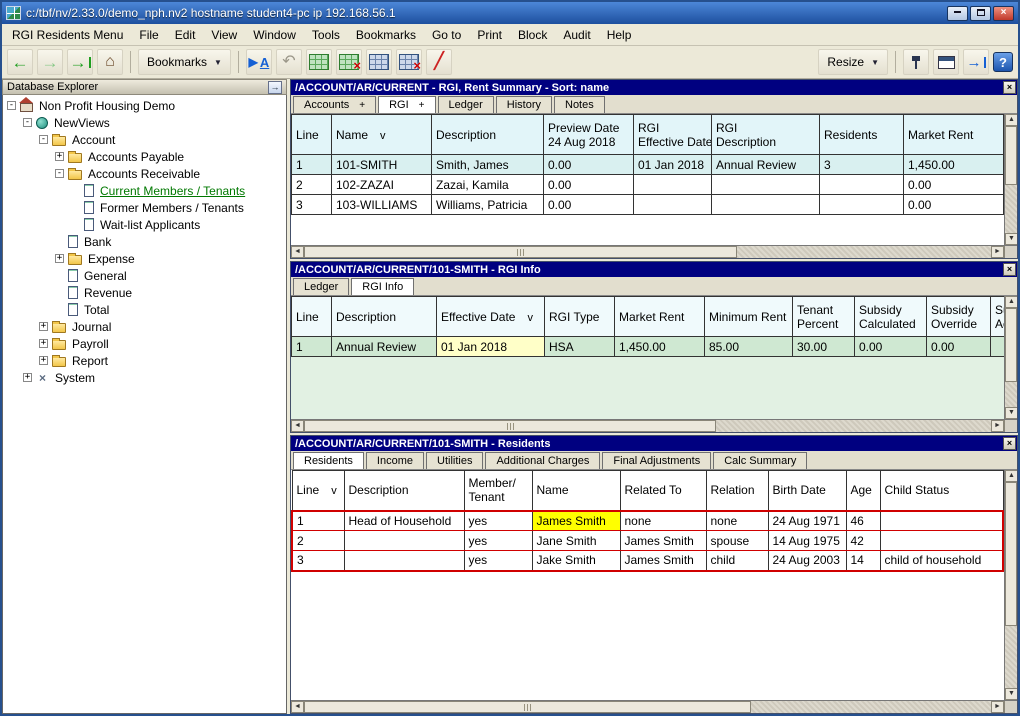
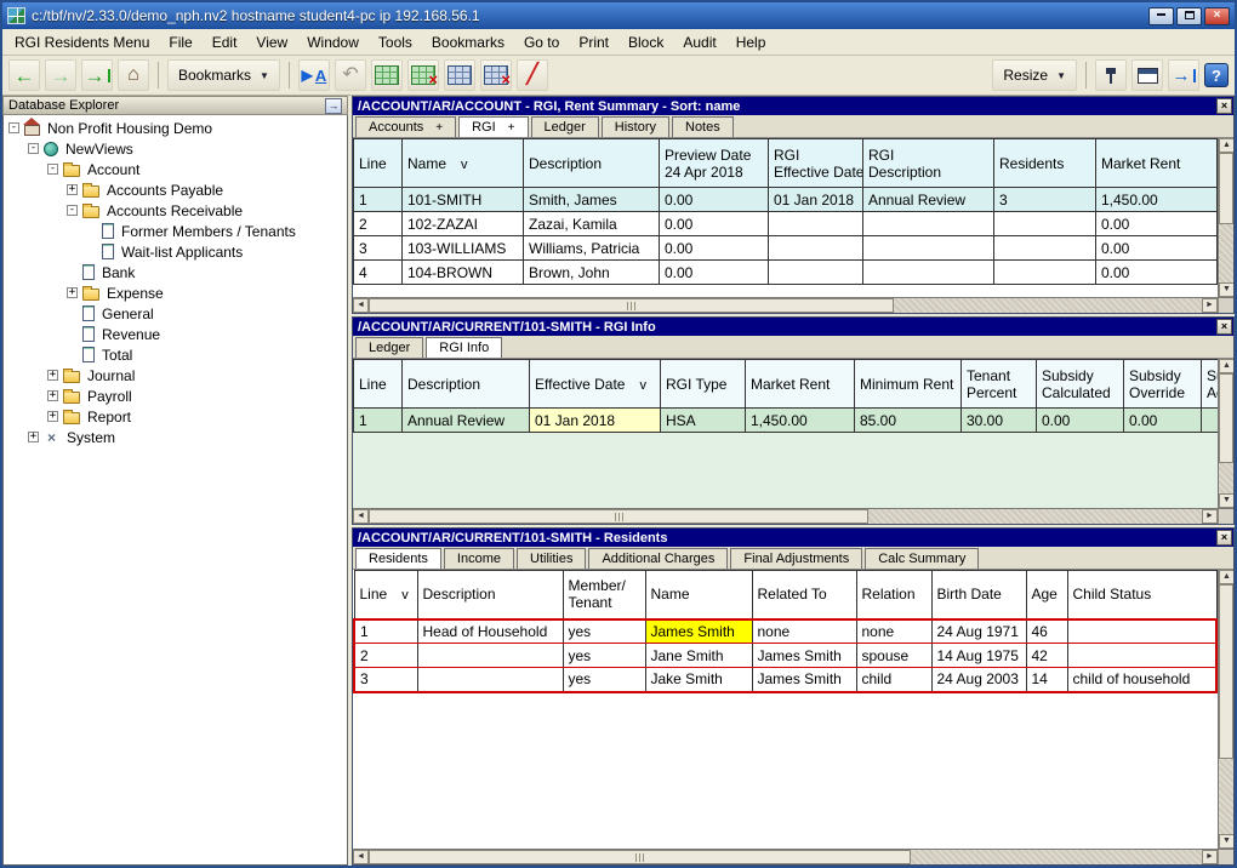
  c:/tbf/nv/2.33.0/demo_nph.nv2 hostname student4-pc ip 192.168.56.1
  ×
  RGI Residents Menu
  File
  Edit
  View
  Window
  Tools
  Bookmarks
  Go to
  Print
  Block
  Audit
  Help
  ←
  →
  →
  ⌂
  Bookmarks
  ▼
  ▶
  A
  ↶
  ×
  ×
  ╱
  Resize
  ▼
  →
  ?
  Database Explorer
  →
  -
  Non Profit Housing Demo
  -
  NewViews
  -
  Account
  +
  Accounts Payable
  -
  Accounts Receivable
- Current Members / Tenants
  Former Members / Tenants
  Wait-list Applicants
  Bank
  +
  Expense
  General
  Revenue
  Total
  +
  Journal
  +
  Payroll
  +
  Report
  +
  ×
  System
- /ACCOUNT/AR/CURRENT - RGI, Rent Summary - Sort: name
+ /ACCOUNT/AR/ACCOUNT - RGI, Rent Summary - Sort: name
  ×
  Accounts
  +
  RGI
  +
  Ledger
  History
  Notes
- Line	Name v	Description	Preview Date24 Aug 2018	RGIEffective Date	RGIDescription	Residents	Market Rent
+ Line	Name v	Description	Preview Date24 Apr 2018	RGIEffective Date	RGIDescription	Residents	Market Rent
  1	101-SMITH	Smith, James	0.00	01 Jan 2018	Annual Review	3	1,450.00
  2	102-ZAZAI	Zazai, Kamila	0.00				0.00
  3	103-WILLIAMS	Williams, Patricia	0.00				0.00
+ 4	104-BROWN	Brown, John	0.00				0.00
  /ACCOUNT/AR/CURRENT/101-SMITH - RGI Info
  ×
  Ledger
  RGI Info
  Line	Description	Effective Date v	RGI Type	Market Rent	Minimum Rent	TenantPercent	SubsidyCalculated	SubsidyOverride	SA
  1	Annual Review	01 Jan 2018	HSA	1,450.00	85.00	30.00	0.00	0.00
  /ACCOUNT/AR/CURRENT/101-SMITH - Residents
  ×
  Residents
  Income
  Utilities
  Additional Charges
  Final Adjustments
  Calc Summary
  Line v	Description	Member/Tenant	Name	Related To	Relation	Birth Date	Age	Child Status
  1	Head of Household	yes	James Smith	none	none	24 Aug 1971	46
  2		yes	Jane Smith	James Smith	spouse	14 Aug 1975	42
  3		yes	Jake Smith	James Smith	child	24 Aug 2003	14	child of household
